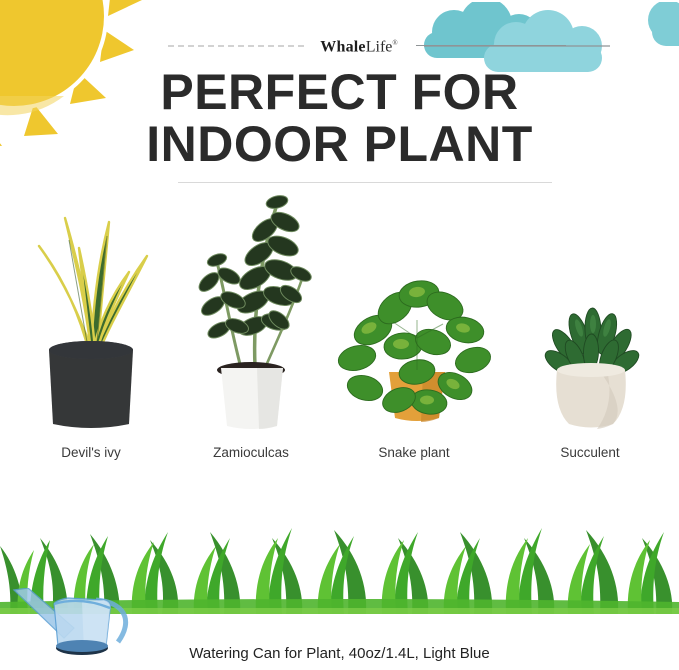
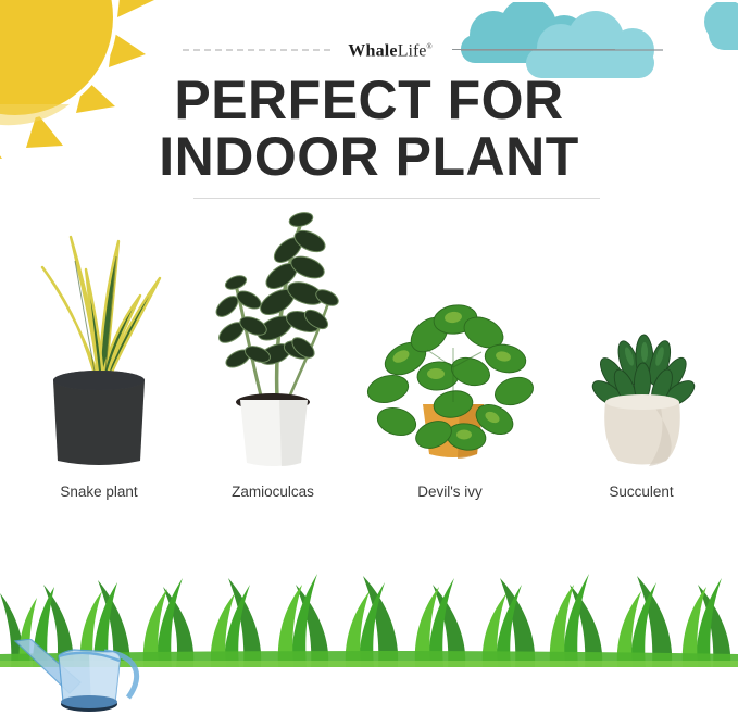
  WhaleLife®
  PERFECT FOR
  INDOOR PLANT
- Devil's ivy
+ Snake plant
  Zamioculcas
- Snake plant
+ Devil's ivy
  Succulent
- Watering Can for Plant, 40oz/1.4L, Light Blue
